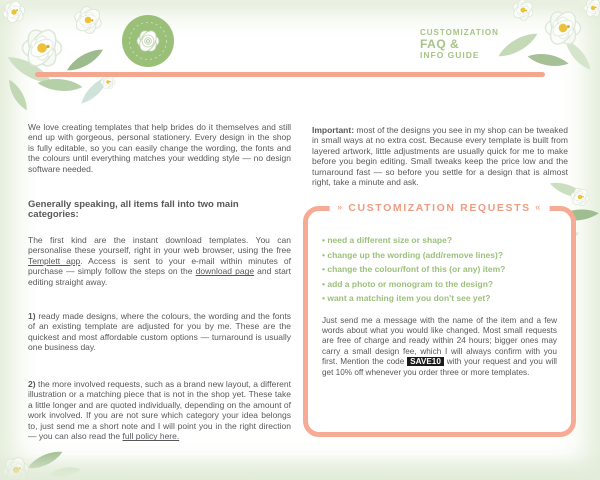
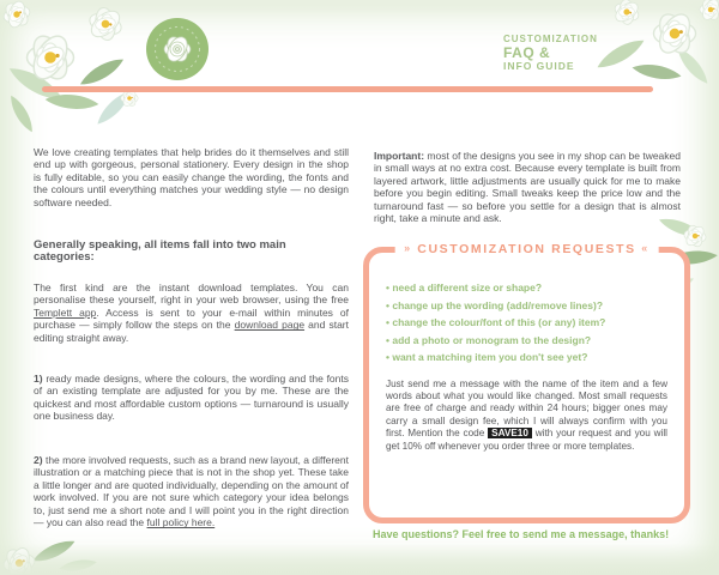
  CUSTOMIZATION
  FAQ &
  INFO GUIDE
  We love creating templates that help brides do it themselves and still end up with gorgeous, personal stationery. Every design in the shop is fully editable, so you can easily change the wording, the fonts and the colours until everything matches your wedding style — no design software needed.
  Generally speaking, all items fall into two main categories:
  The first kind are the instant download templates. You can personalise these yourself, right in your web browser, using the free Templett app. Access is sent to your e-mail within minutes of purchase — simply follow the steps on the download page and start editing straight away.
  1) ready made designs, where the colours, the wording and the fonts of an existing template are adjusted for you by me. These are the quickest and most affordable custom options — turnaround is usually one business day.
  2) the more involved requests, such as a brand new layout, a different illustration or a matching piece that is not in the shop yet. These take a little longer and are quoted individually, depending on the amount of work involved. If you are not sure which category your idea belongs to, just send me a short note and I will point you in the right direction — you can also read the full policy here.
  Important: most of the designs you see in my shop can be tweaked in small ways at no extra cost. Because every template is built from layered artwork, little adjustments are usually quick for me to make before you begin editing. Small tweaks keep the price low and the turnaround fast — so before you settle for a design that is almost right, take a minute and ask.
  » CUSTOMIZATION REQUESTS «
  • need a different size or shape?
  • change up the wording (add/remove lines)?
  • change the colour/font of this (or any) item?
  • add a photo or monogram to the design?
  • want a matching item you don't see yet?
  Just send me a message with the name of the item and a few words about what you would like changed. Most small requests are free of charge and ready within 24 hours; bigger ones may carry a small design fee, which I will always confirm with you first. Mention the code SAVE10 with your request and you will get 10% off whenever you order three or more templates.
+ Have questions? Feel free to send me a message, thanks!
